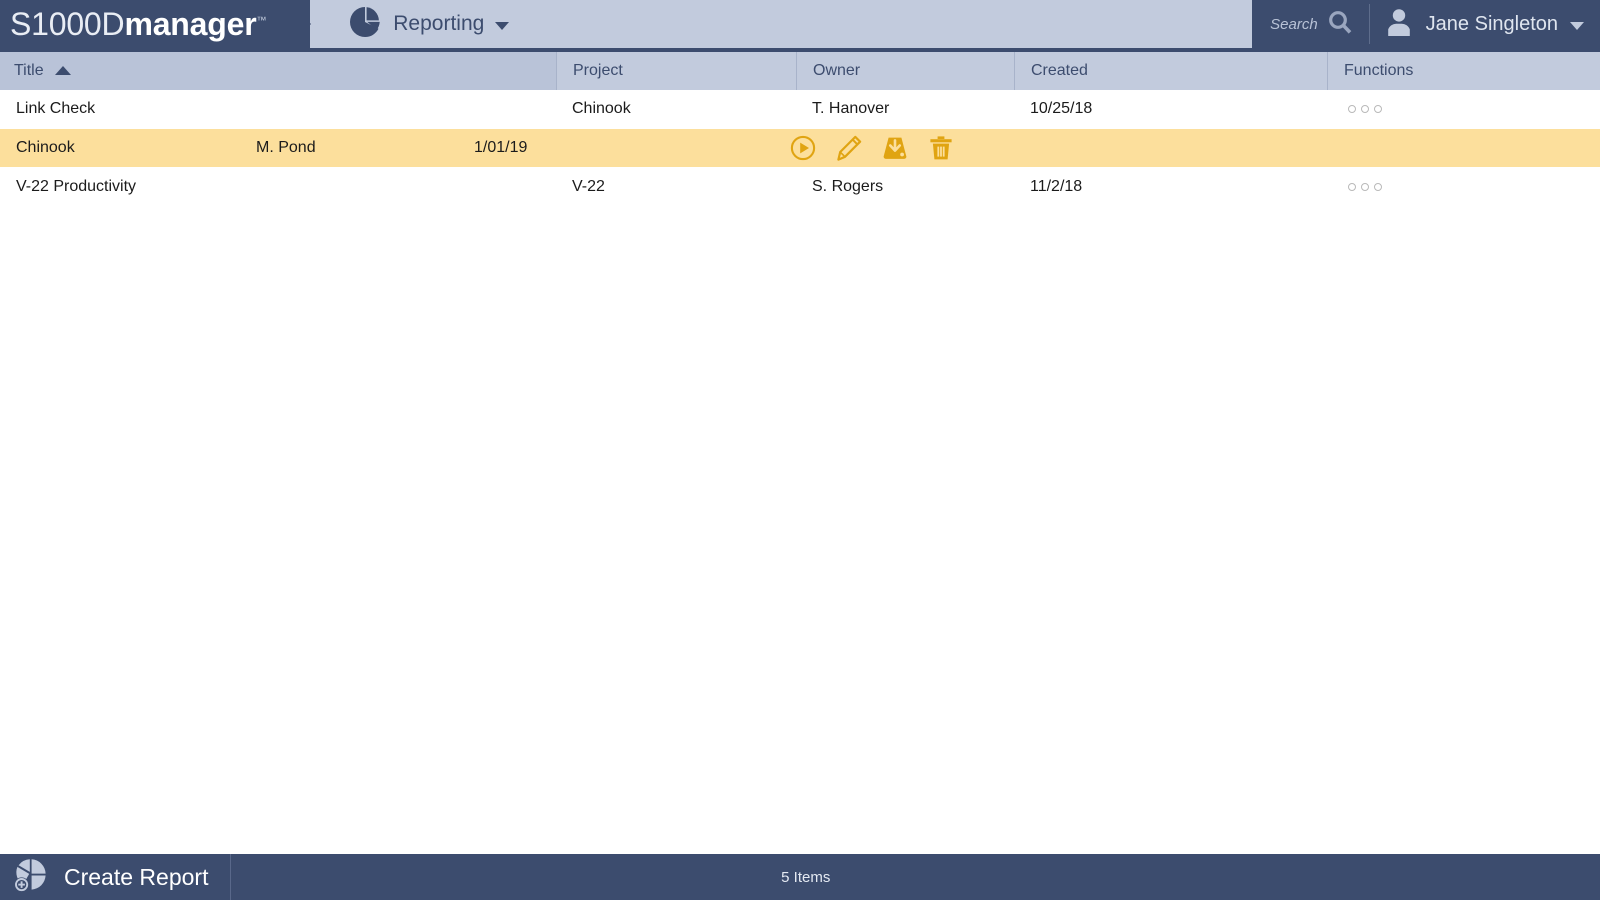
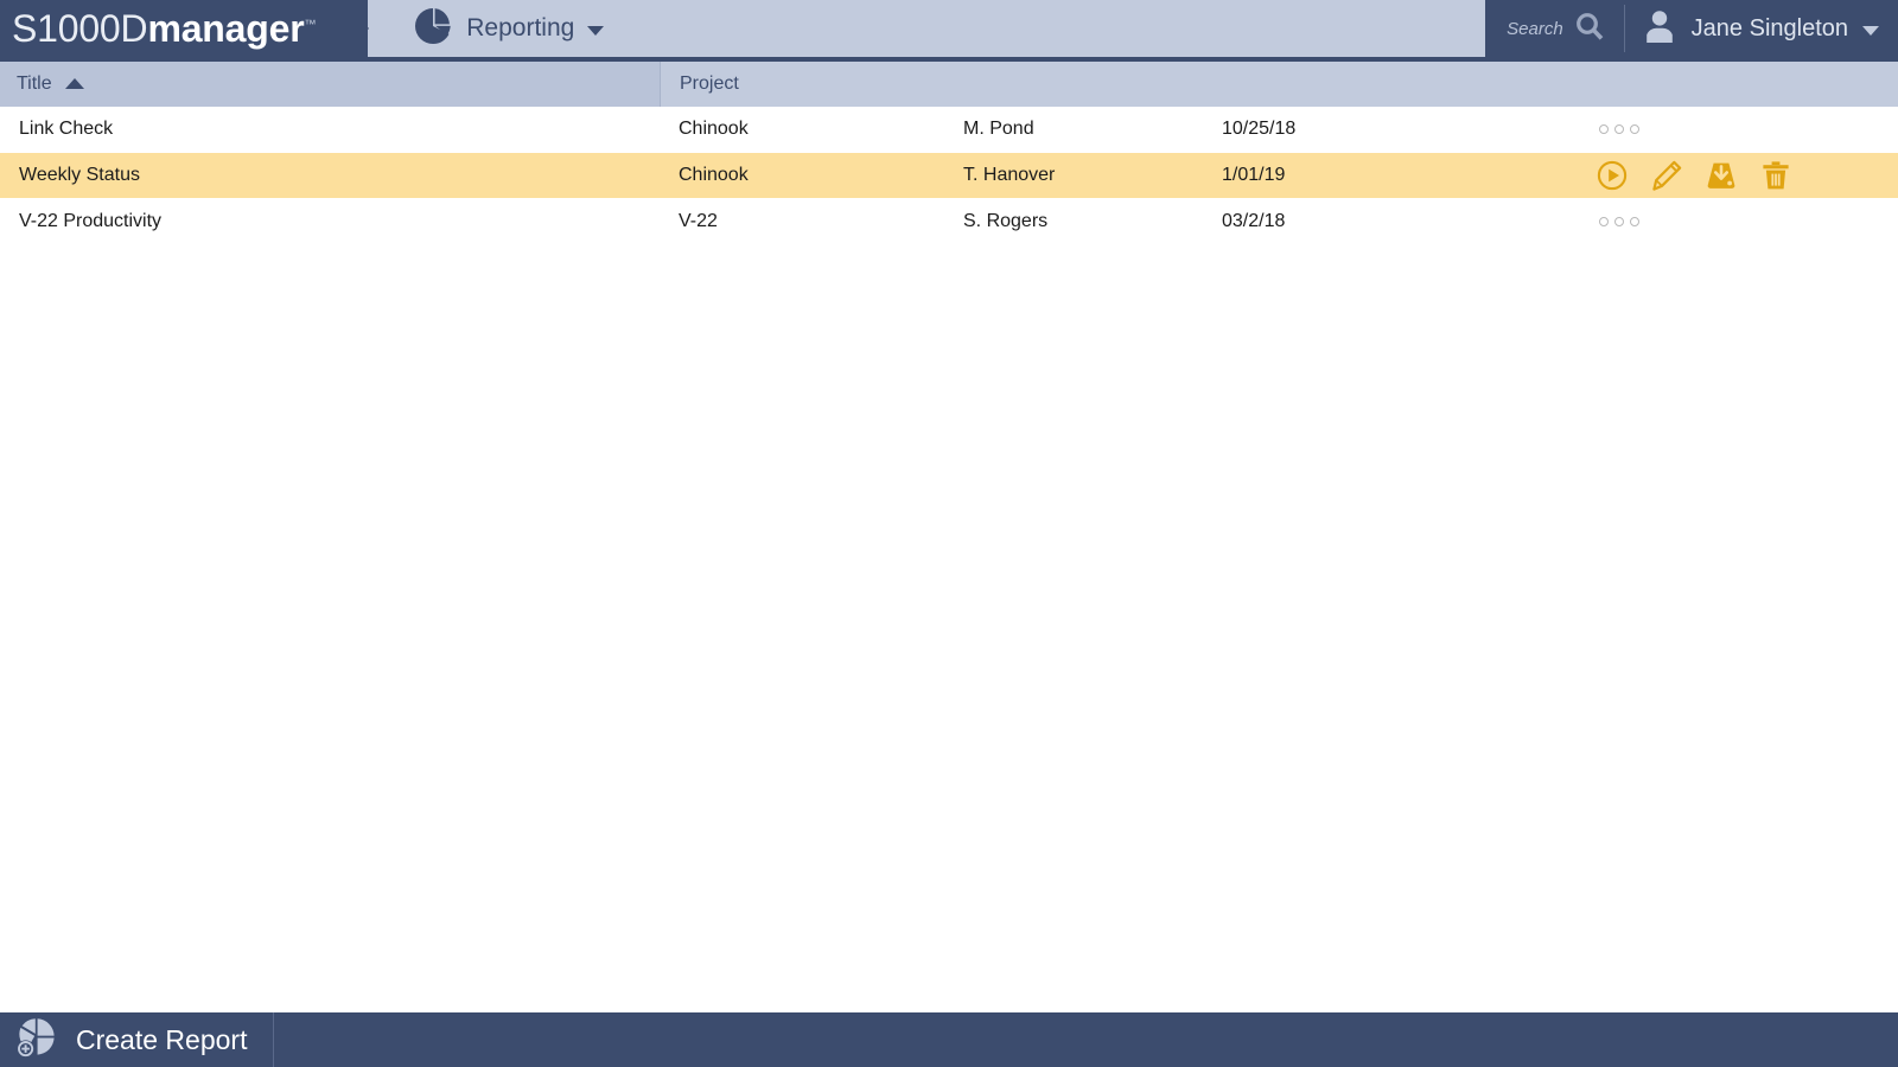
  S1000Dmanager™
  Reporting
  Search
  Jane Singleton
  Title
  Project
- Owner
- Created
- Functions
  Link Check
  Chinook
- T. Hanover
+ M. Pond
  10/25/18
+ Weekly Status
  Chinook
- M. Pond
+ T. Hanover
  1/01/19
  V-22 Productivity
  V-22
  S. Rogers
- 11/2/18
+ 03/2/18
  Create Report
- 5 Items
